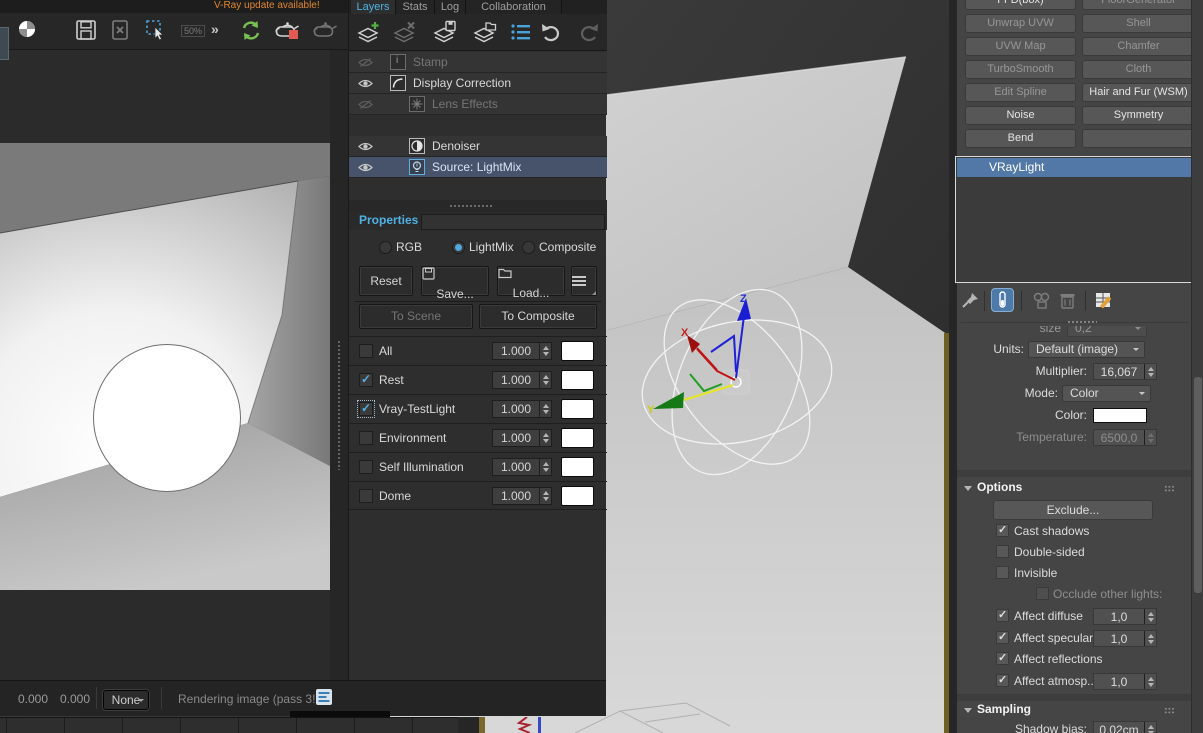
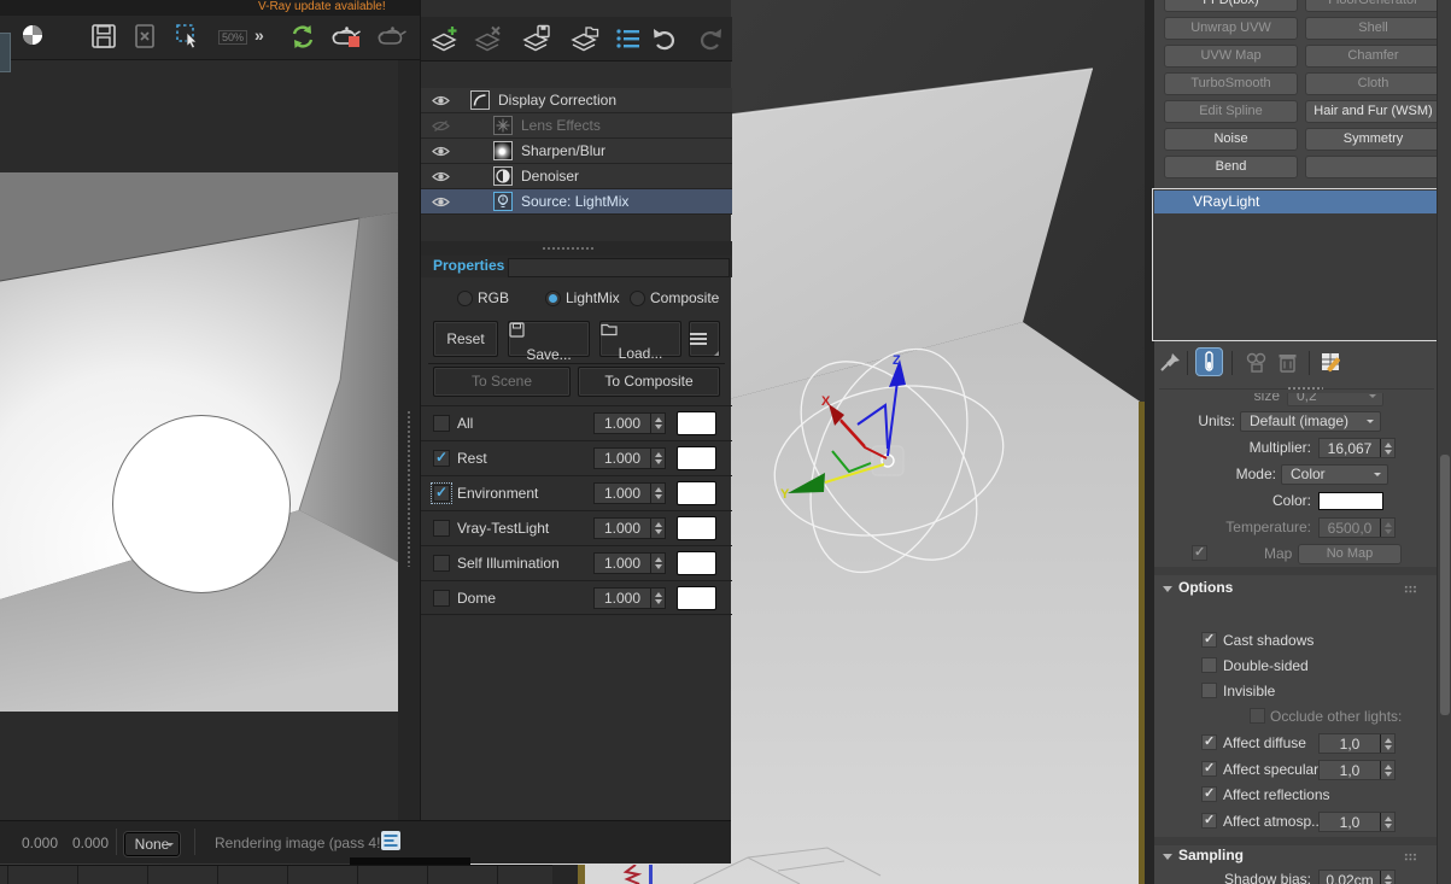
  X
  Y
  Z
  FFD(box)
  FloorGenerator
  Unwrap UVW
  Shell
  UVW Map
  Chamfer
  TurboSmooth
  Cloth
  Edit Spline
  Hair and Fur (WSM)
  Noise
  Symmetry
  Bend
  VRayLight
  size
  0,2
  Units:
  Default (image)
  Multiplier:
  16,067
  Mode:
  Color
  Color:
  Temperature:
  6500,0
+ Map
+ No Map
  Options
- Exclude...
  Cast shadows
  Double-sided
  Invisible
  Occlude other lights:
  Affect diffuse
  1,0
  Affect specular
  1,0
  Affect reflections
  Affect atmosp.
  1,0
  Sampling
  Shadow bias:
  0,02cm
  V-Ray update available!
  50%
  »
- Layers
- Stats
- Log
- Collaboration
- Stamp
  Display Correction
  Lens Effects
+ Sharpen/Blur
  Denoiser
  Source: LightMix
  Properties
  RGB
  LightMix
  Composite
  Reset
  Save...
  Load...
  To Scene
  To Composite
  All
  1.000
  Rest
  1.000
- Vray-TestLight
+ Environment
  1.000
- Environment
+ Vray-TestLight
  1.000
  Self Illumination
  1.000
  Dome
  1.000
  0.000
  0.000
  None
- Rendering image (pass 3!
+ Rendering image (pass 4!
